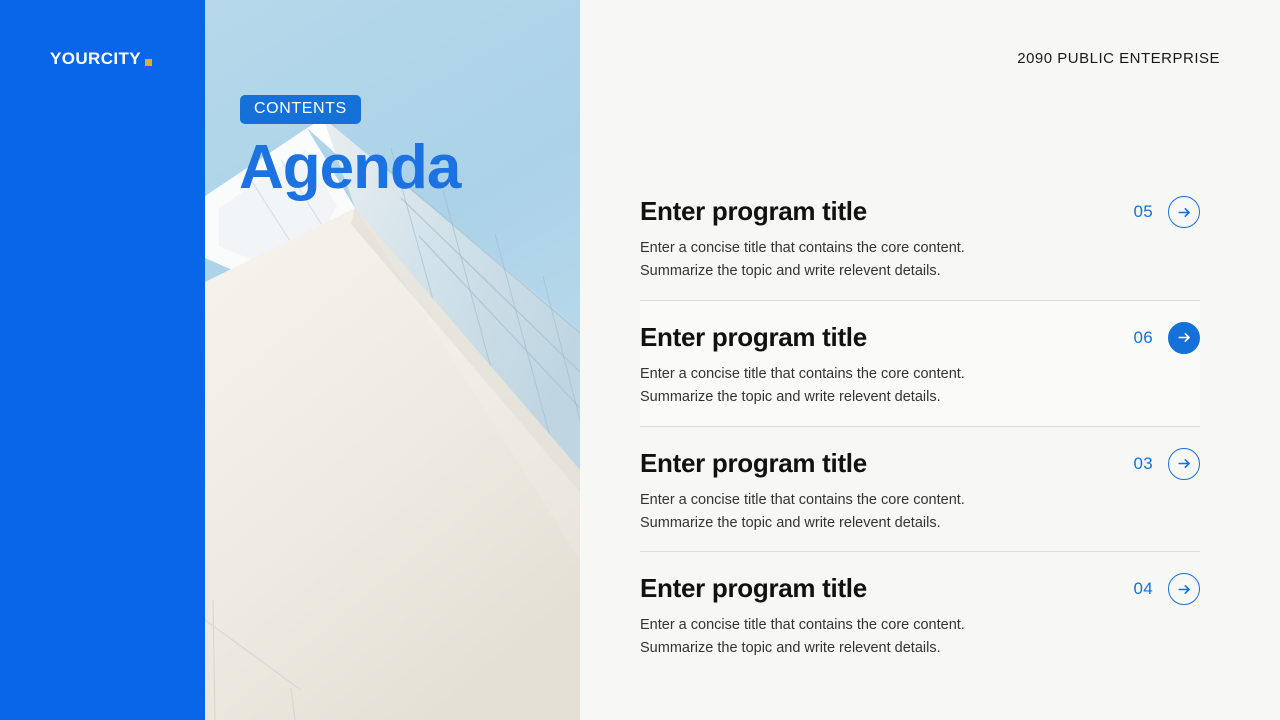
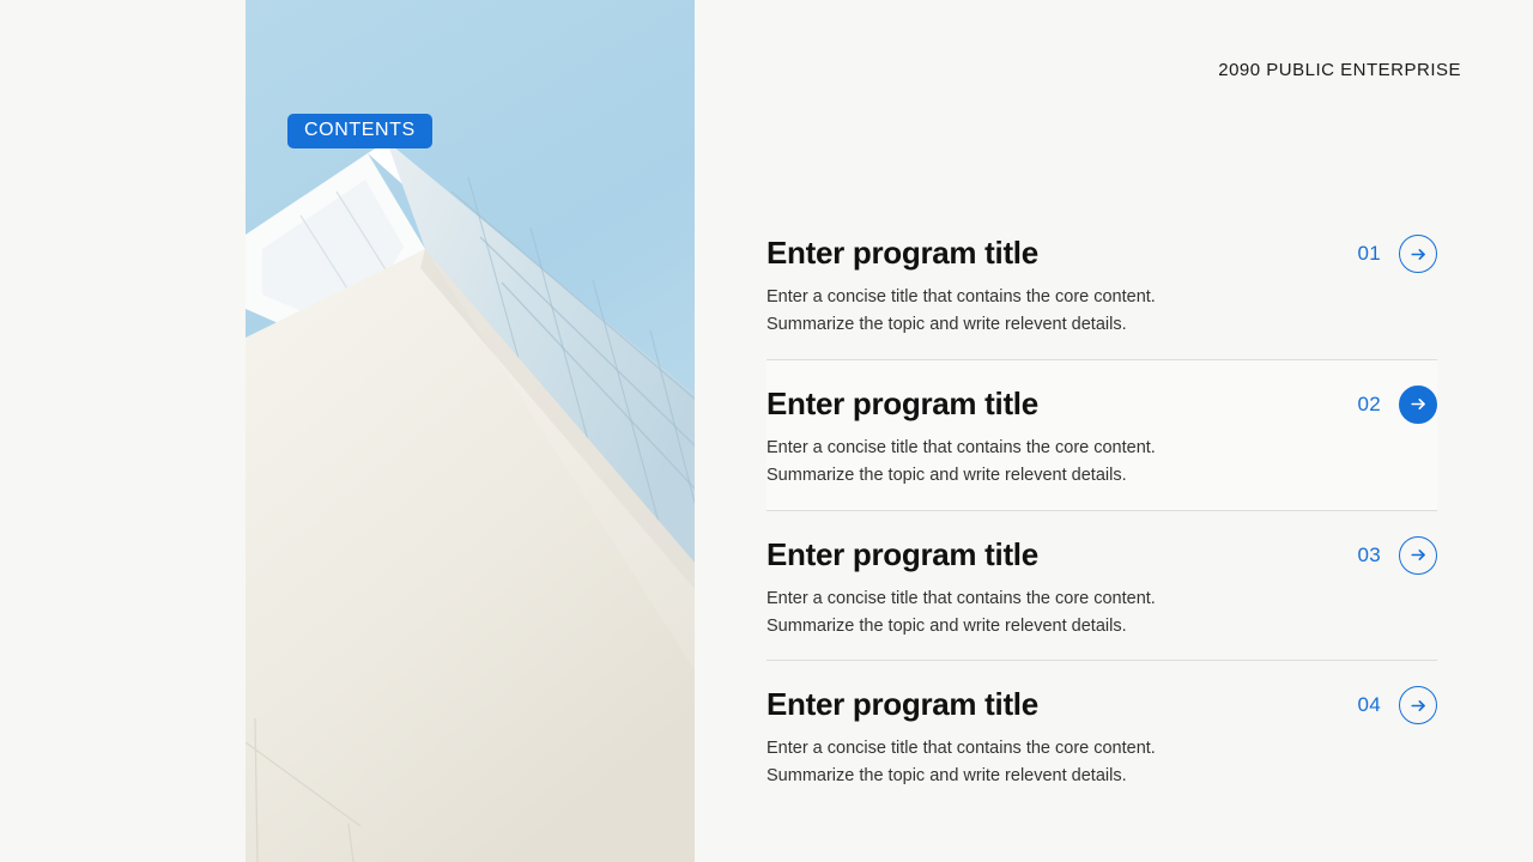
- YOURCITY
  CONTENTS
- Agenda
  2090 PUBLIC ENTERPRISE
  Enter program title
- 05
+ 01
  Enter a concise title that contains the core content.
  Summarize the topic and write relevent details.
  Enter program title
- 06
+ 02
  Enter a concise title that contains the core content.
  Summarize the topic and write relevent details.
  Enter program title
  03
  Enter a concise title that contains the core content.
  Summarize the topic and write relevent details.
  Enter program title
  04
  Enter a concise title that contains the core content.
  Summarize the topic and write relevent details.
